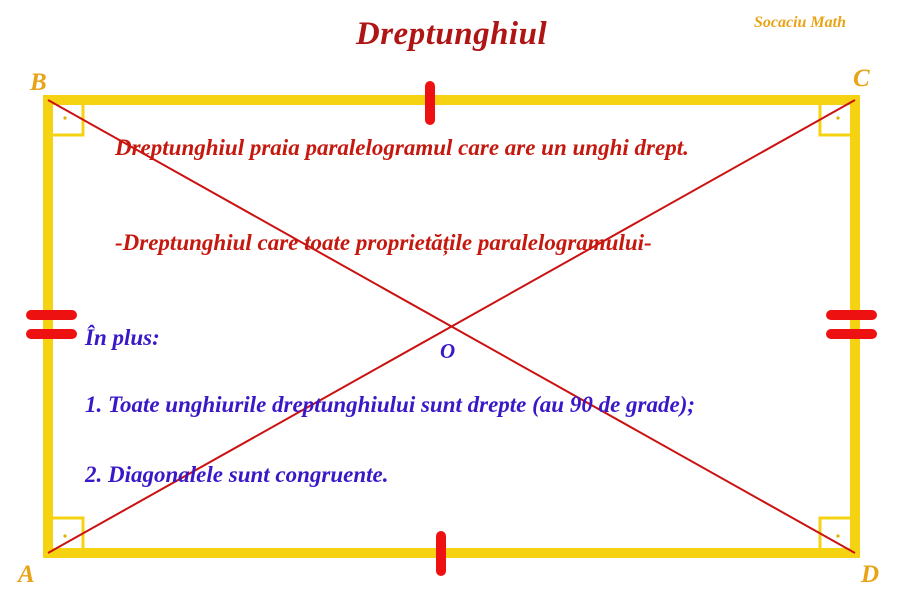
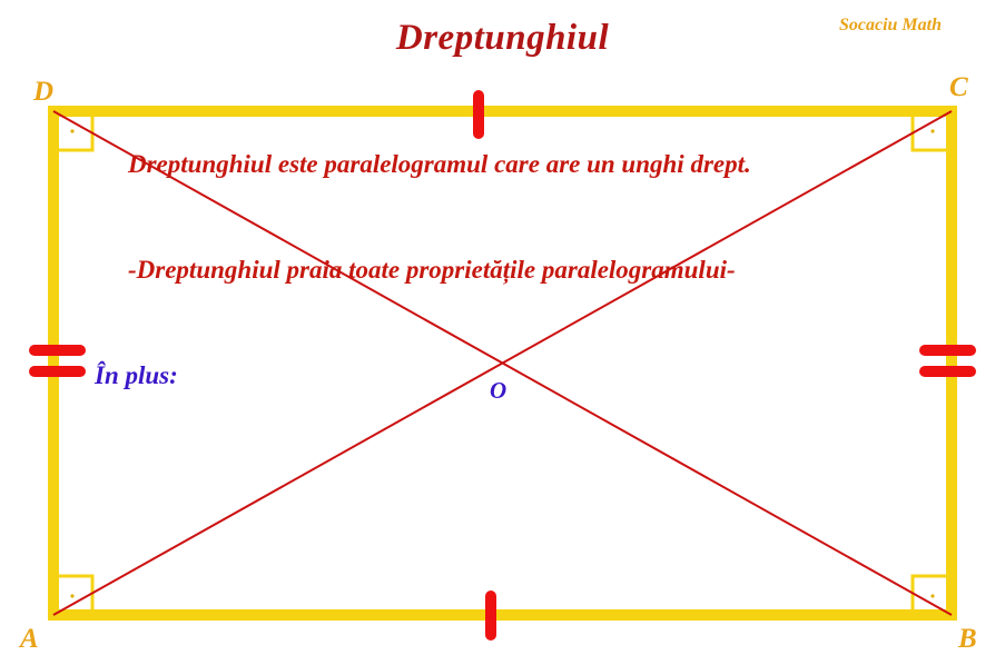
  Dreptunghiul
  Socaciu Math
- B
+ D
  C
  A
- D
+ B
  O
- Dreptunghiul praia paralelogramul care are un unghi drept.
+ Dreptunghiul este paralelogramul care are un unghi drept.
- -Dreptunghiul care toate proprietățile paralelogramului-
+ -Dreptunghiul praia toate proprietățile paralelogramului-
  În plus:
- 1. Toate unghiurile dreptunghiului sunt drepte (au 90 de grade);
- 2. Diagonalele sunt congruente.
